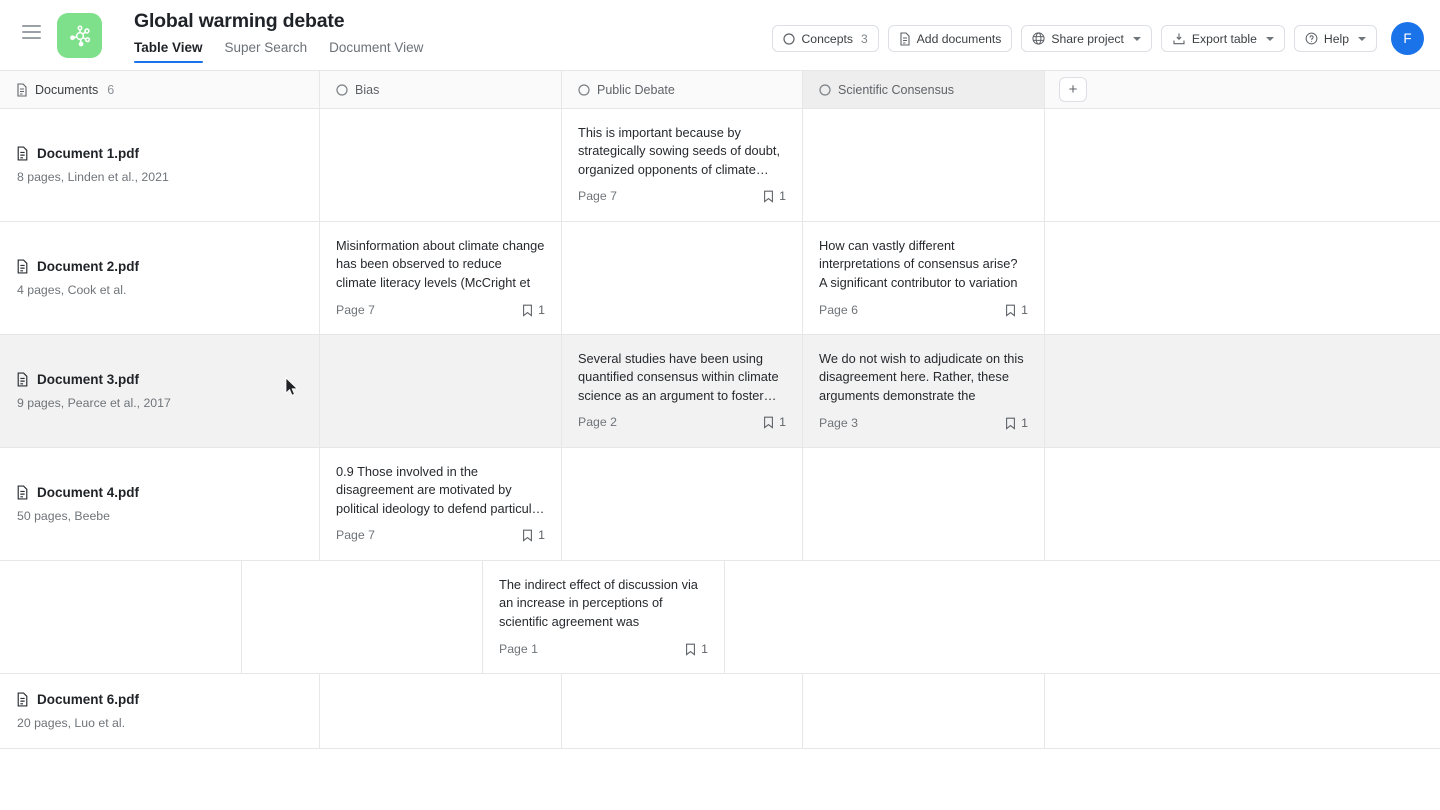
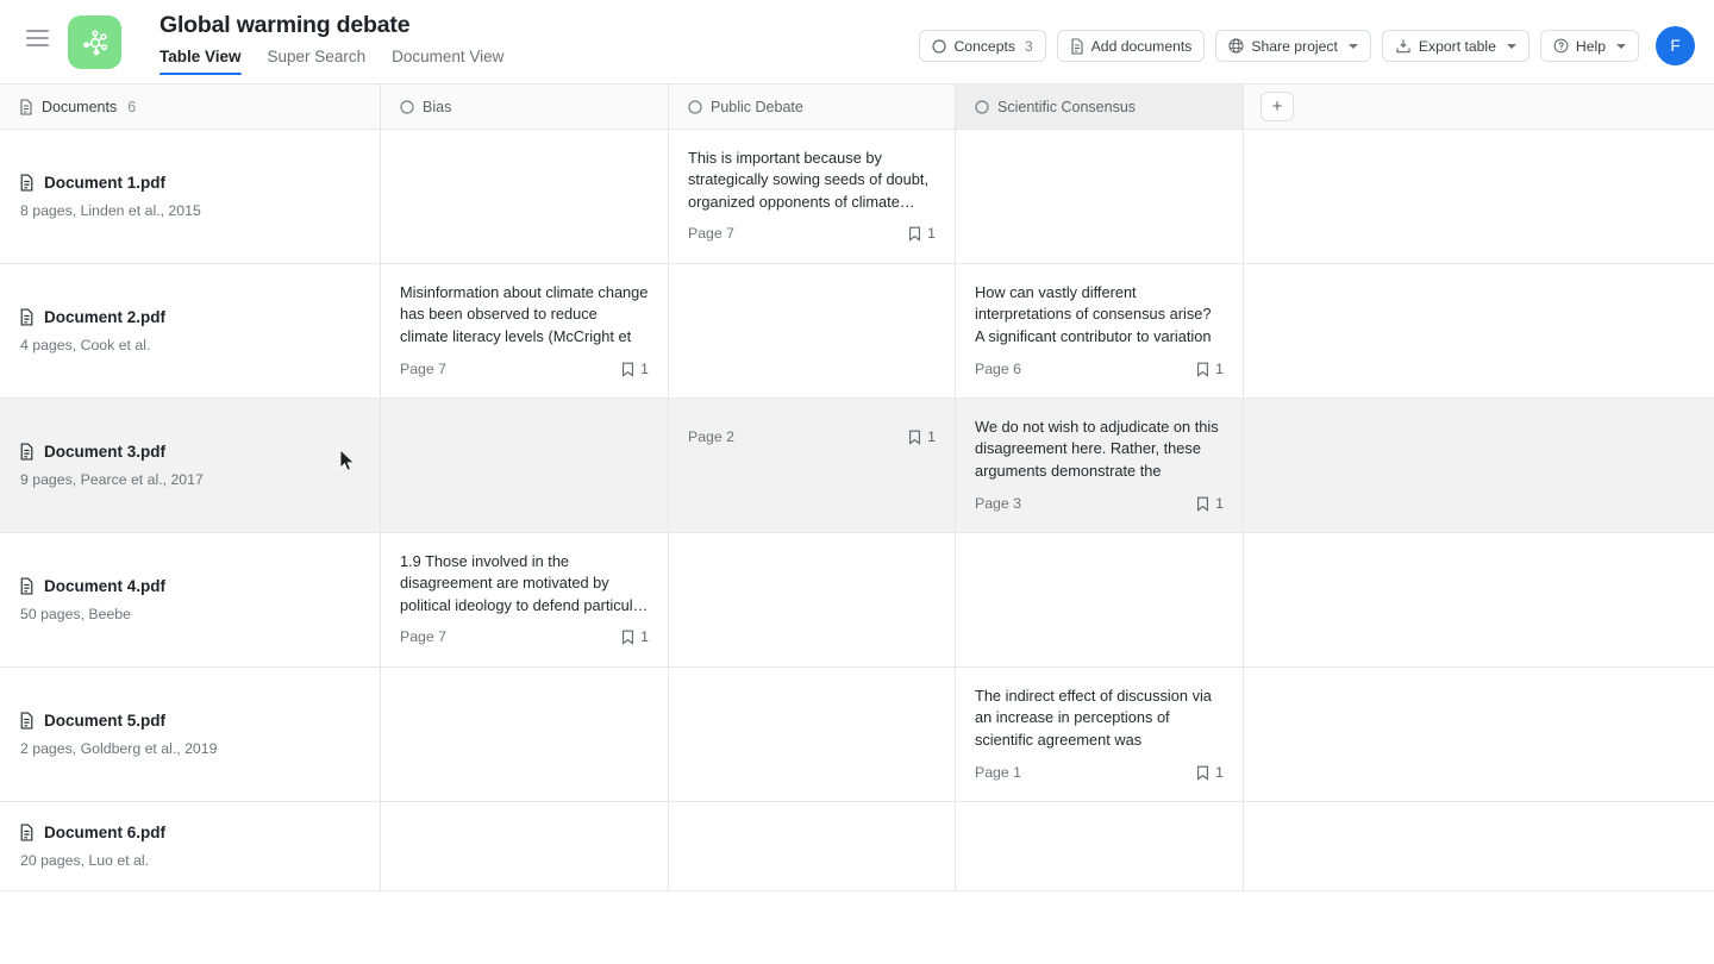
  Global warming debate
  Table View
  Super Search
  Document View
  Concepts
  3
  Add documents
  Share project
  Export table
  Help
  F
  Documents
  6
  Bias
  Public Debate
  Scientific Consensus
  +
  Document 1.pdf
- 8 pages, Linden et al., 2021
+ 8 pages, Linden et al., 2015
  This is important because by strategically sowing seeds of doubt, organized opponents of climate…
  Page 7
  1
  Document 2.pdf
  4 pages, Cook et al.
  Misinformation about climate change has been observed to reduce climate literacy levels (McCright et
  Page 7
  1
  How can vastly different interpretations of consensus arise? A significant contributor to variation
  Page 6
  1
  Document 3.pdf
  9 pages, Pearce et al., 2017
- Several studies have been using quantified consensus within climate science as an argument to foster…
  Page 2
  1
  We do not wish to adjudicate on this disagreement here. Rather, these arguments demonstrate the
  Page 3
  1
  Document 4.pdf
  50 pages, Beebe
- 0.9 Those involved in the disagreement are motivated by political ideology to defend particul…
+ 1.9 Those involved in the disagreement are motivated by political ideology to defend particul…
  Page 7
  1
+ Document 5.pdf
+ 2 pages, Goldberg et al., 2019
  The indirect effect of discussion via an increase in perceptions of scientific agreement was
  Page 1
  1
  Document 6.pdf
  20 pages, Luo et al.
